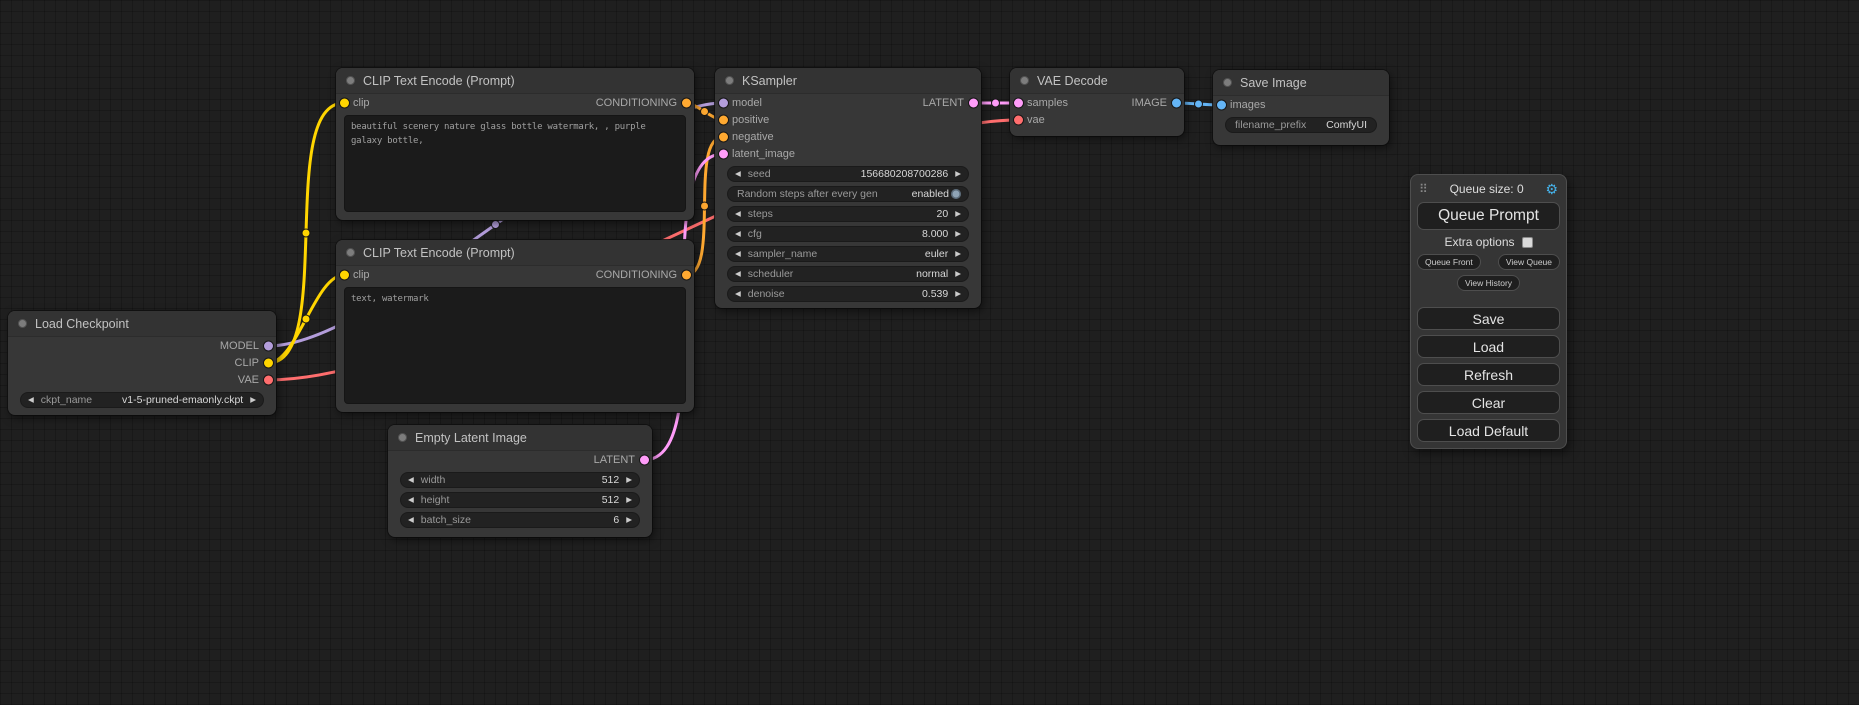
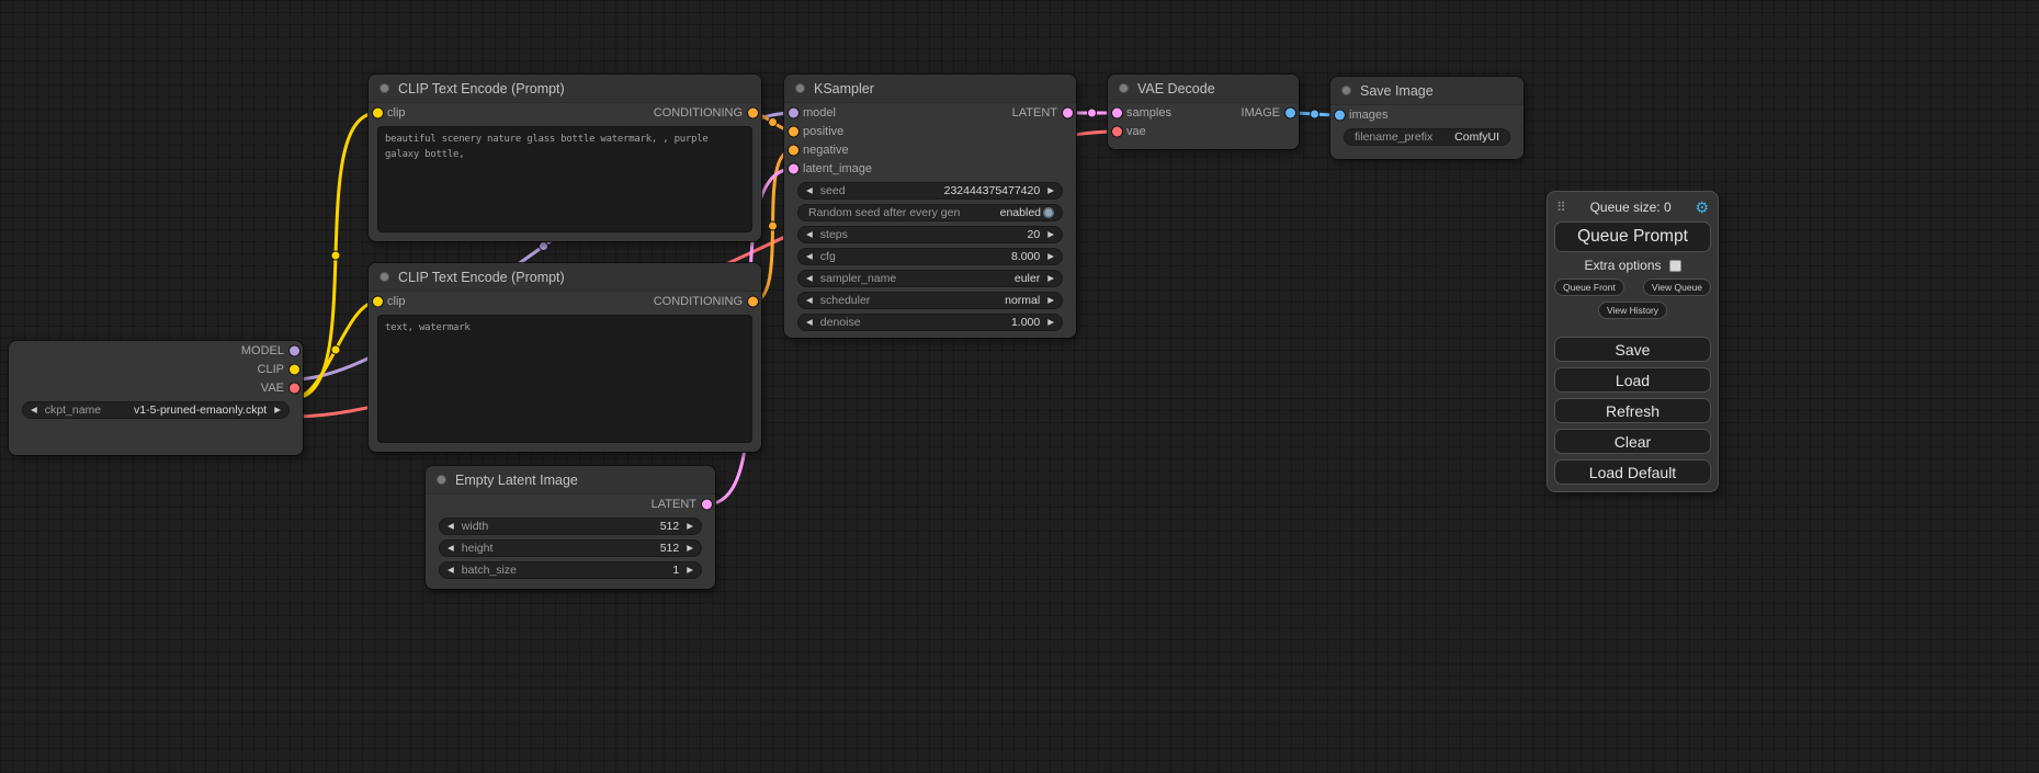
- Load Checkpoint
  MODEL
  CLIP
  VAE
  ◀
  ckpt_name
  v1-5-pruned-emaonly.ckpt
  ▶
  CLIP Text Encode (Prompt)
  clip
  CONDITIONING
  beautiful scenery nature glass bottle watermark, , purple galaxy bottle,
  CLIP Text Encode (Prompt)
  clip
  CONDITIONING
  text, watermark
  Empty Latent Image
  LATENT
  ◀
  width
  512
  ▶
  ◀
  height
  512
  ▶
  ◀
  batch_size
- 6
+ 1
  ▶
  KSampler
  model
  LATENT
  positive
  negative
  latent_image
  ◀
  seed
- 156680208700286
+ 232444375477420
  ▶
- Random steps after every gen
+ Random seed after every gen
  enabled
  ◀
  steps
  20
  ▶
  ◀
  cfg
  8.000
  ▶
  ◀
  sampler_name
  euler
  ▶
  ◀
  scheduler
  normal
  ▶
  ◀
  denoise
- 0.539
+ 1.000
  ▶
  VAE Decode
  samples
  IMAGE
  vae
  Save Image
  images
  filename_prefix
  ComfyUI
  ⠿
  Queue size: 0
  ⚙
  Queue Prompt
  Extra options
  Queue Front
  View Queue
  View History
  Save
  Load
  Refresh
  Clear
  Load Default
